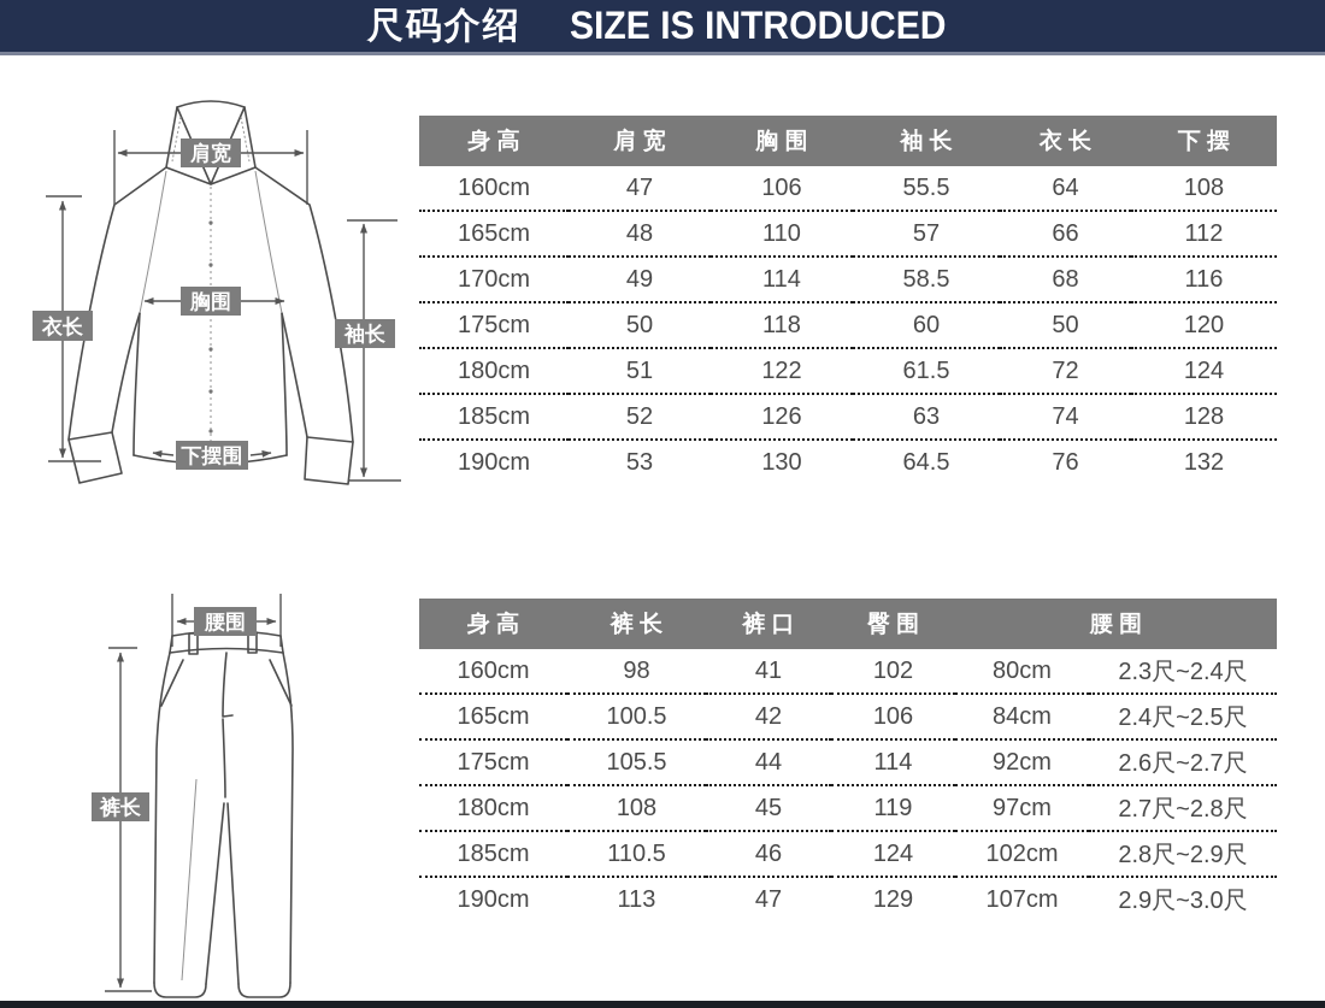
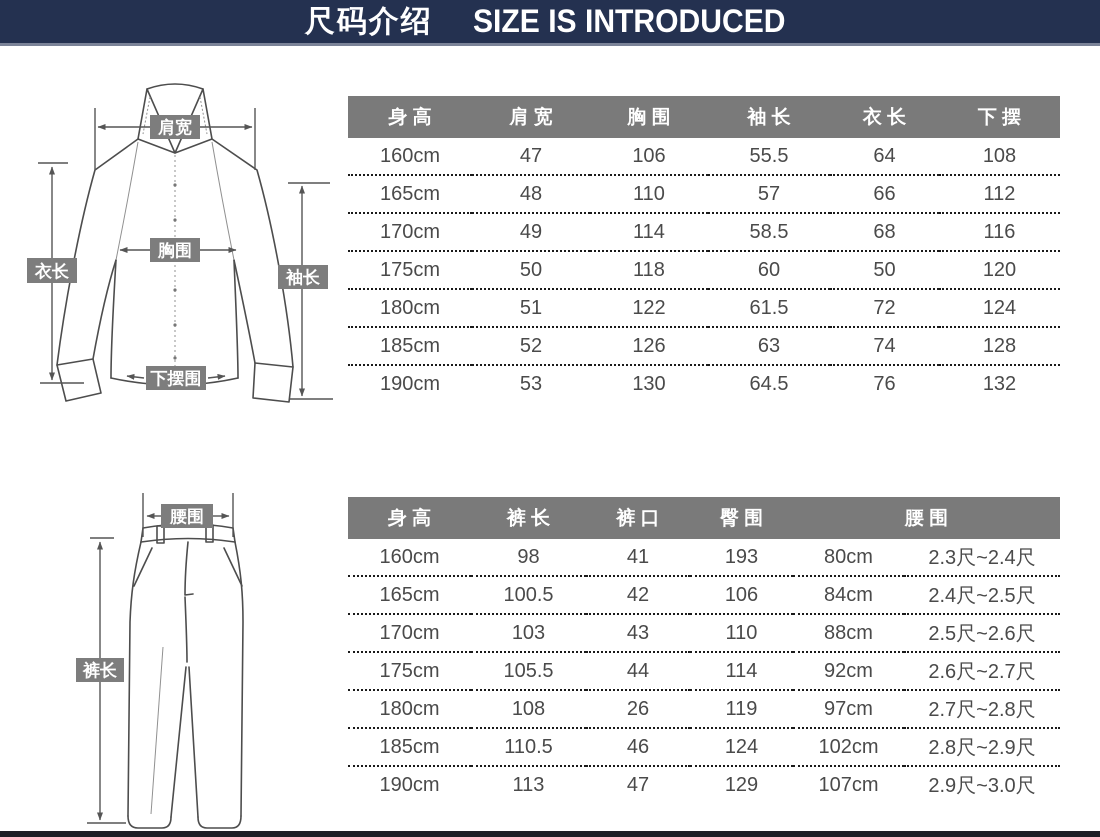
  尺码介绍
  SIZE IS INTRODUCED
  肩宽
  衣长
  胸围
  袖长
  下摆围
  身 高	肩 宽	胸 围	袖 长	衣 长	下 摆
  160cm	47	106	55.5	64	108
  165cm	48	110	57	66	112
  170cm	49	114	58.5	68	116
  175cm	50	118	60	50	120
  180cm	51	122	61.5	72	124
  185cm	52	126	63	74	128
  190cm	53	130	64.5	76	132
  腰围
  裤长
  身 高	裤 长	裤 口	臀 围	腰 围
- 160cm	98	41	102	80cm	2.3尺~2.4尺
+ 160cm	98	41	193	80cm	2.3尺~2.4尺
  165cm	100.5	42	106	84cm	2.4尺~2.5尺
+ 170cm	103	43	110	88cm	2.5尺~2.6尺
  175cm	105.5	44	114	92cm	2.6尺~2.7尺
- 180cm	108	45	119	97cm	2.7尺~2.8尺
+ 180cm	108	26	119	97cm	2.7尺~2.8尺
  185cm	110.5	46	124	102cm	2.8尺~2.9尺
  190cm	113	47	129	107cm	2.9尺~3.0尺
